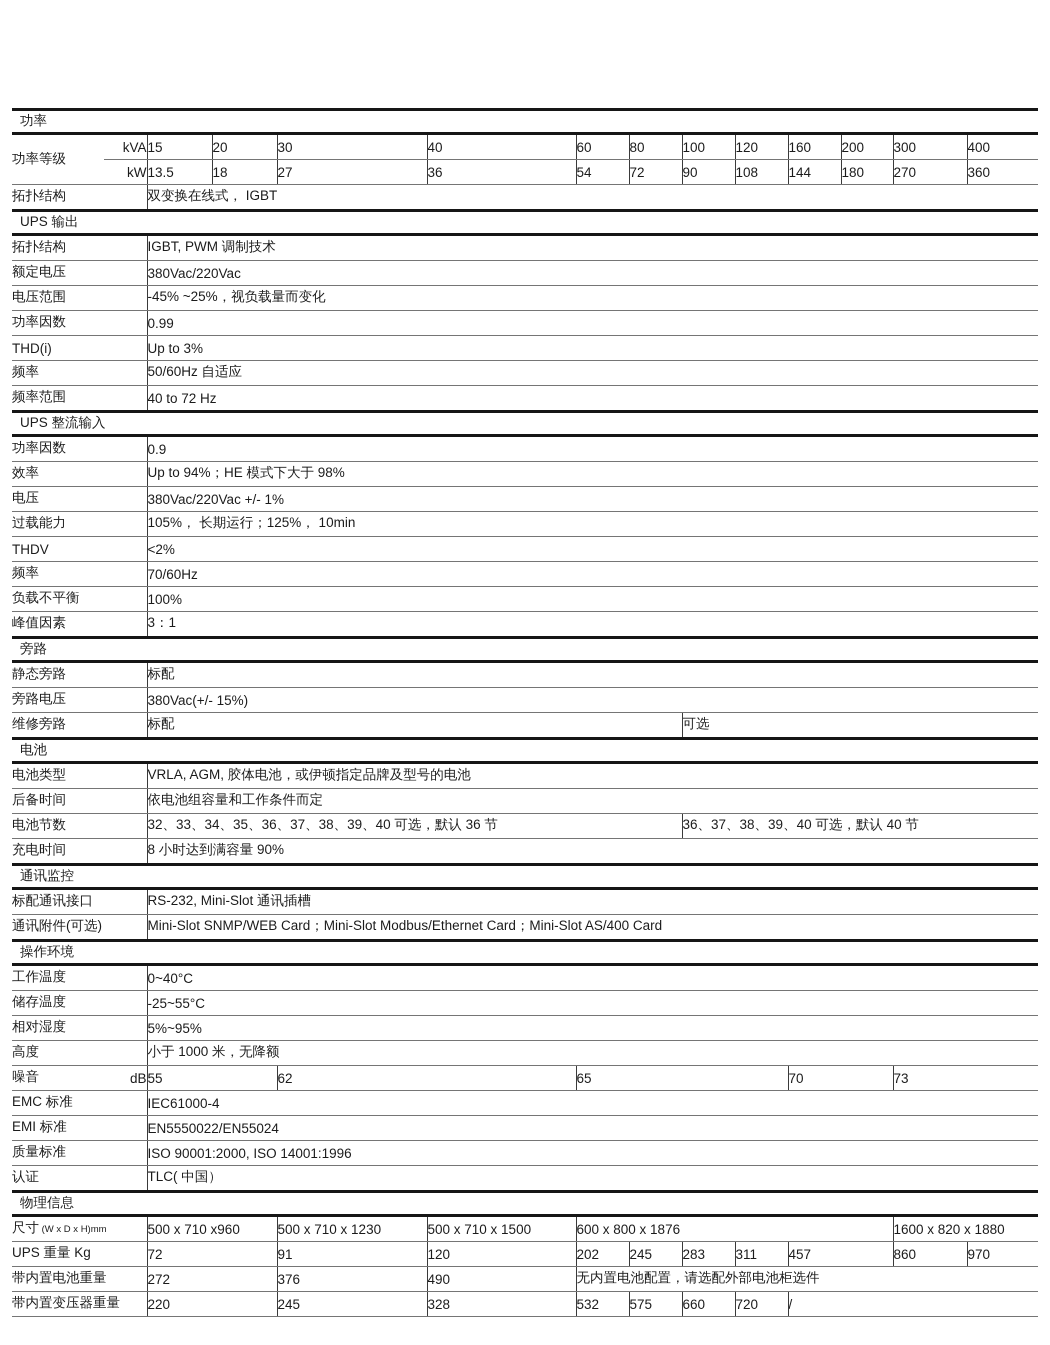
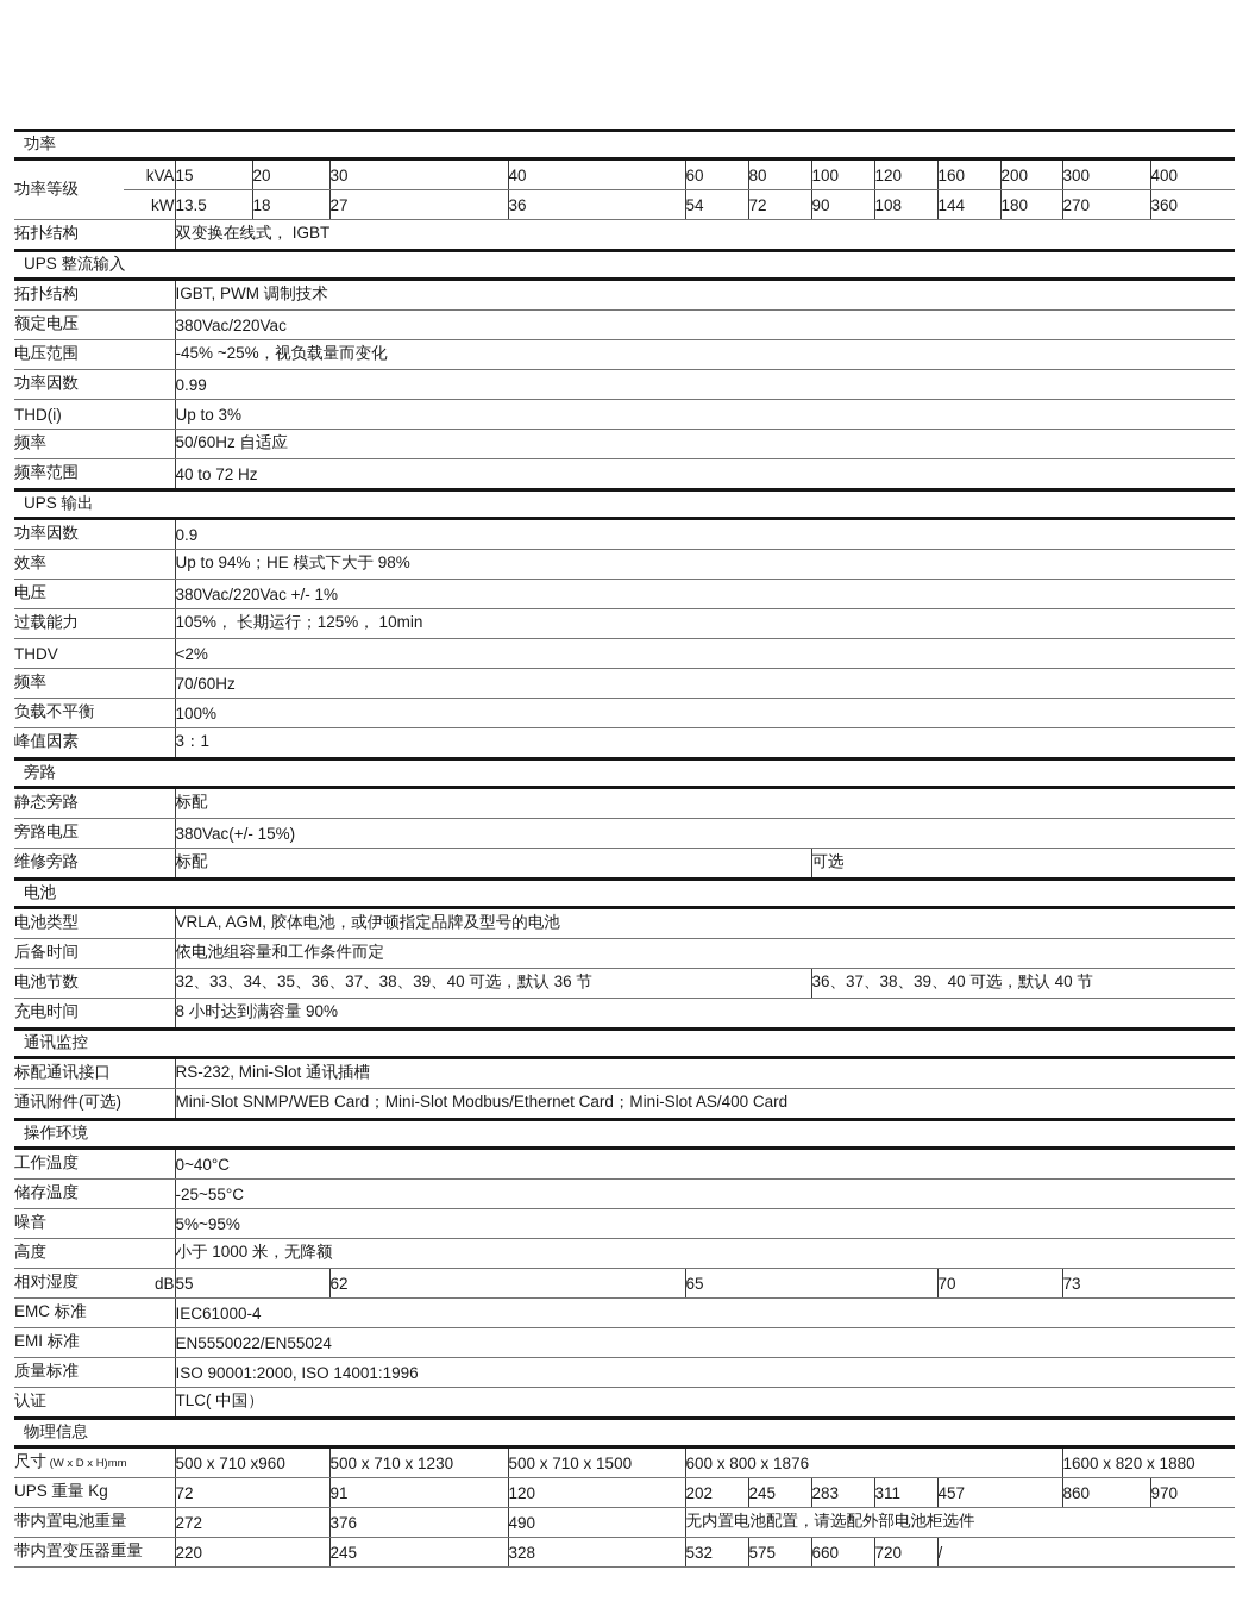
  功率
  功率等级	kVA	15	20	30	40	60	80	100	120	160	200	300	400
  kW	13.5	18	27	36	54	72	90	108	144	180	270	360
  拓扑结构	双变换在线式， IGBT
- UPS 输出
+ UPS 整流输入
  拓扑结构	IGBT, PWM 调制技术
  额定电压	380Vac/220Vac
  电压范围	-45% ~25%，视负载量而变化
  功率因数	0.99
  THD(i)	Up to 3%
  频率	50/60Hz 自适应
  频率范围	40 to 72 Hz
- UPS 整流输入
+ UPS 输出
  功率因数	0.9
  效率	Up to 94%；HE 模式下大于 98%
  电压	380Vac/220Vac +/- 1%
  过载能力	105%， 长期运行；125%， 10min
  THDV	<2%
  频率	70/60Hz
  负载不平衡	100%
  峰值因素	3：1
  旁路
  静态旁路	标配
  旁路电压	380Vac(+/- 15%)
  维修旁路	标配	可选
  电池
  电池类型	VRLA, AGM, 胶体电池，或伊顿指定品牌及型号的电池
  后备时间	依电池组容量和工作条件而定
  电池节数	32、33、34、35、36、37、38、39、40 可选，默认 36 节	36、37、38、39、40 可选，默认 40 节
  充电时间	8 小时达到满容量 90%
  通讯监控
  标配通讯接口	RS-232, Mini-Slot 通讯插槽
  通讯附件(可选)	Mini-Slot SNMP/WEB Card；Mini-Slot Modbus/Ethernet Card；Mini-Slot AS/400 Card
  操作环境
  工作温度	0~40°C
  储存温度	-25~55°C
- 相对湿度	5%~95%
+ 噪音	5%~95%
  高度	小于 1000 米，无降额
- 噪音	dB	55	62	65	70	73
+ 相对湿度	dB	55	62	65	70	73
  EMC 标准	IEC61000-4
  EMI 标准	EN5550022/EN55024
  质量标准	ISO 90001:2000, ISO 14001:1996
  认证	TLC( 中国）
  物理信息
  尺寸 (W x D x H)mm	500 x 710 x960	500 x 710 x 1230	500 x 710 x 1500	600 x 800 x 1876	1600 x 820 x 1880
  UPS 重量 Kg	72	91	120	202	245	283	311	457	860	970
  带内置电池重量	272	376	490	无内置电池配置，请选配外部电池柜选件
  带内置变压器重量	220	245	328	532	575	660	720	/
